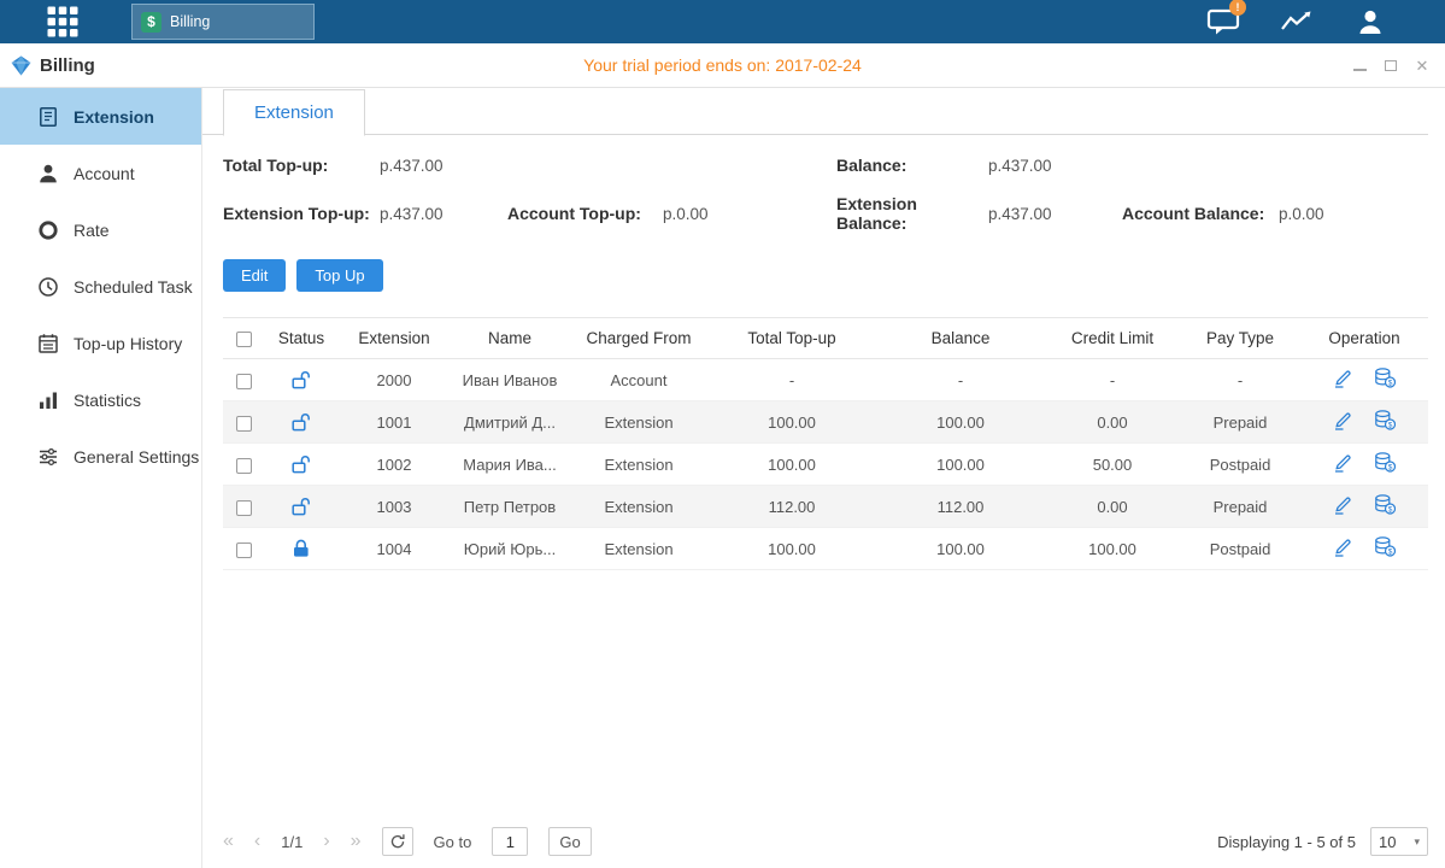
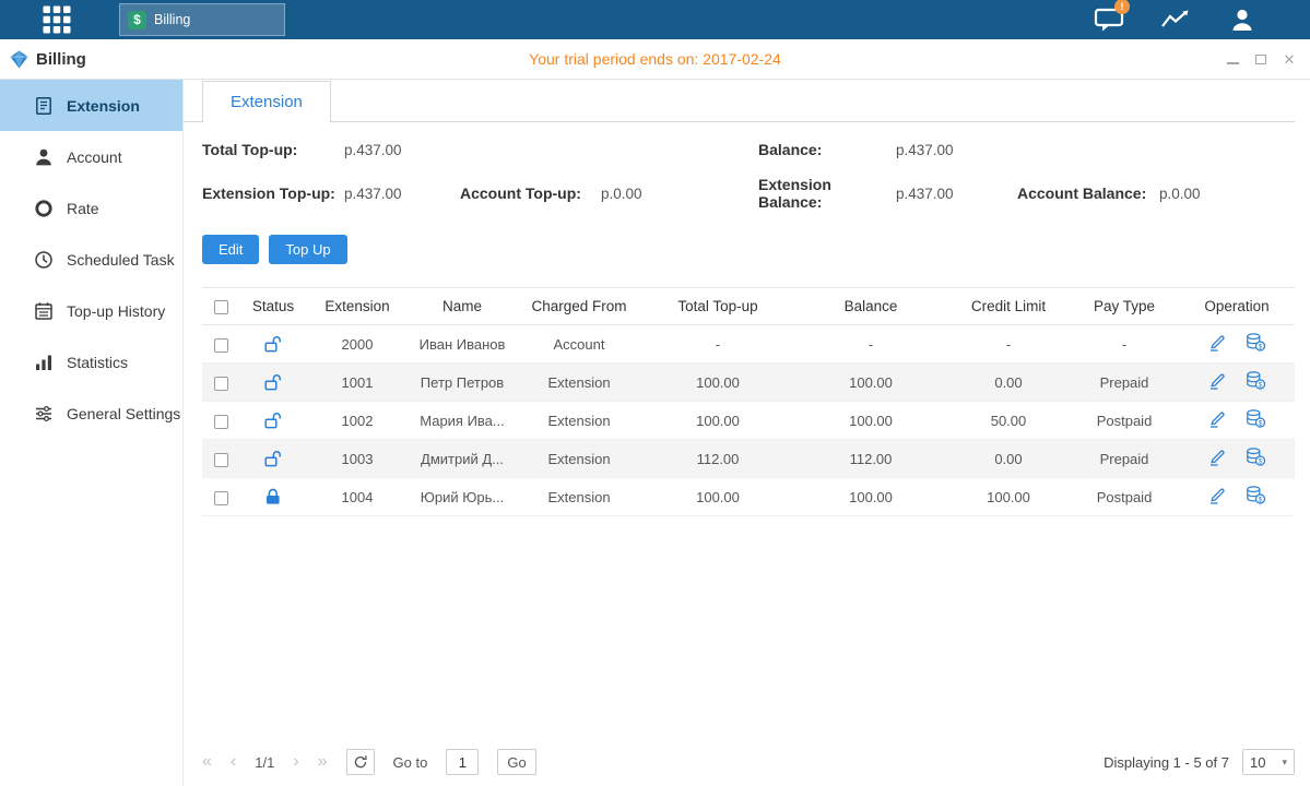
  $
  Billing
  !
  Billing
  Your trial period ends on: 2017-02-24
  ✕
  Extension
  Account
  Rate
  Scheduled Task
  Top-up History
  Statistics
  General Settings
  Extension
  Total Top-up:
  p.437.00
  Balance:
  p.437.00
  Extension Top-up:
  p.437.00
  Account Top-up:
  p.0.00
  Extension Balance:
  p.437.00
  Account Balance:
  p.0.00
  Edit
  Top Up
  	Status	Extension	Name	Charged From	Total Top-up	Balance	Credit Limit	Pay Type	Operation
  		2000	Иван Иванов	Account	-	-	-	-
- 		1001	Дмитрий Д...	Extension	100.00	100.00	0.00	Prepaid
+ 		1001	Петр Петров	Extension	100.00	100.00	0.00	Prepaid
  		1002	Мария Ива...	Extension	100.00	100.00	50.00	Postpaid
- 		1003	Петр Петров	Extension	112.00	112.00	0.00	Prepaid
+ 		1003	Дмитрий Д...	Extension	112.00	112.00	0.00	Prepaid
  		1004	Юрий Юрь...	Extension	100.00	100.00	100.00	Postpaid
  «
  ‹
  1/1
  ›
  »
  Go to
  1
  Go
- Displaying 1 - 5 of 5
+ Displaying 1 - 5 of 7
  10
  ▾
